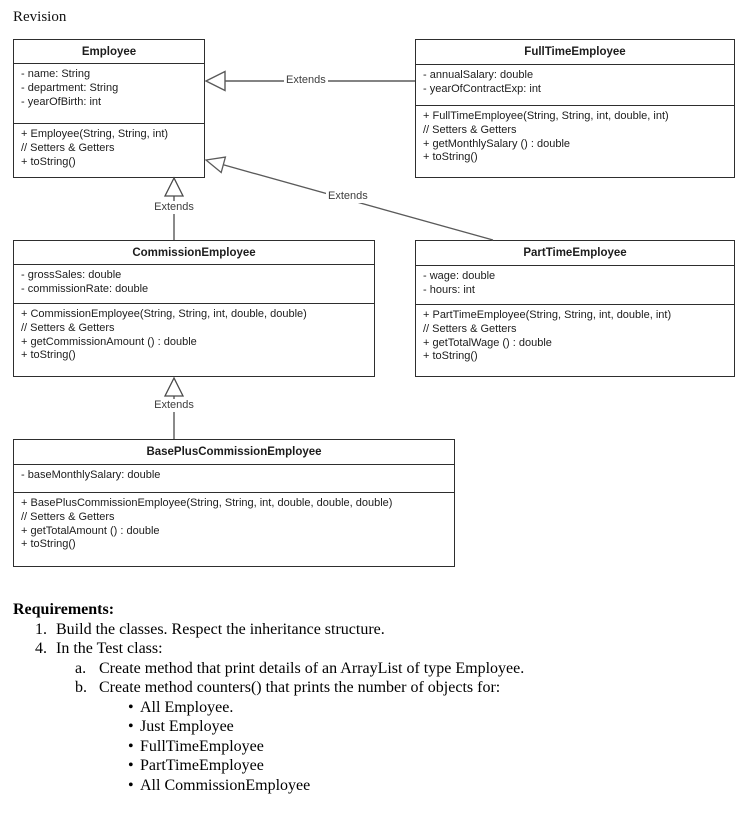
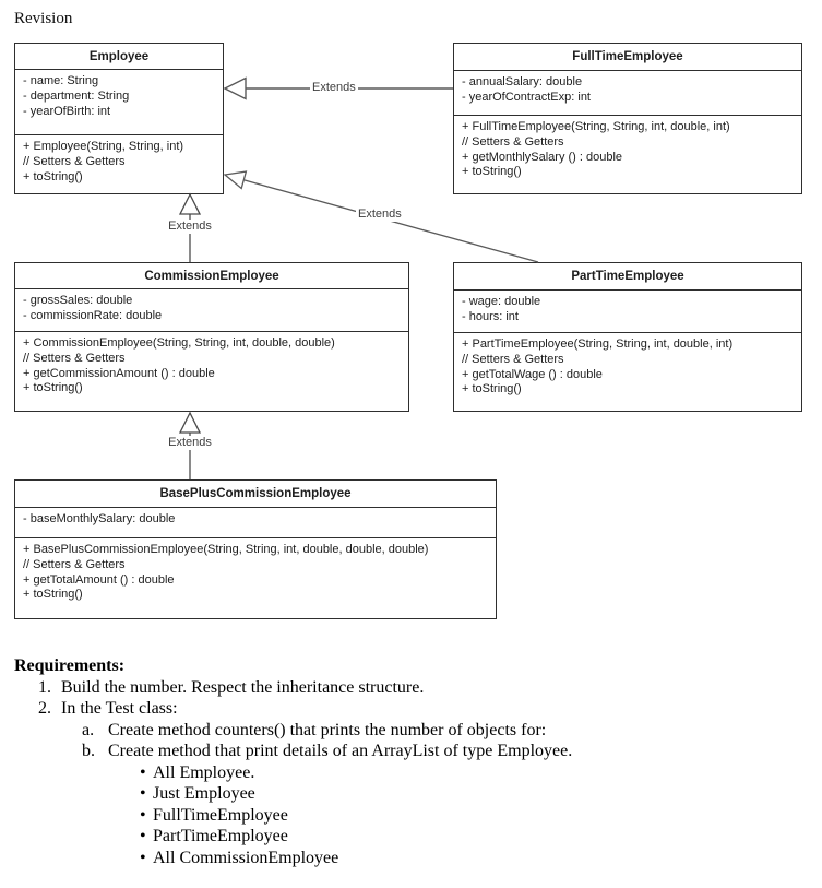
  Revision
  Employee
  - name: String
  - department: String
  - yearOfBirth: int
  + Employee(String, String, int)
  // Setters & Getters
  + toString()
  FullTimeEmployee
  - annualSalary: double
  - yearOfContractExp: int
  + FullTimeEmployee(String, String, int, double, int)
  // Setters & Getters
  + getMonthlySalary () : double
  + toString()
  CommissionEmployee
  - grossSales: double
  - commissionRate: double
  + CommissionEmployee(String, String, int, double, double)
  // Setters & Getters
  + getCommissionAmount () : double
  + toString()
  PartTimeEmployee
  - wage: double
  - hours: int
  + PartTimeEmployee(String, String, int, double, int)
  // Setters & Getters
  + getTotalWage () : double
  + toString()
  BasePlusCommissionEmployee
  - baseMonthlySalary: double
  + BasePlusCommissionEmployee(String, String, int, double, double, double)
  // Setters & Getters
  + getTotalAmount () : double
  + toString()
  Extends
  Extends
  Extends
  Extends
  Requirements:
  1.
- Build the classes. Respect the inheritance structure.
+ Build the number. Respect the inheritance structure.
- 4.
+ 2.
  In the Test class:
  a.
- Create method that print details of an ArrayList of type Employee.
+ Create method counters() that prints the number of objects for:
  b.
- Create method counters() that prints the number of objects for:
+ Create method that print details of an ArrayList of type Employee.
  •
  All Employee.
  •
  Just Employee
  •
  FullTimeEmployee
  •
  PartTimeEmployee
  •
  All CommissionEmployee
